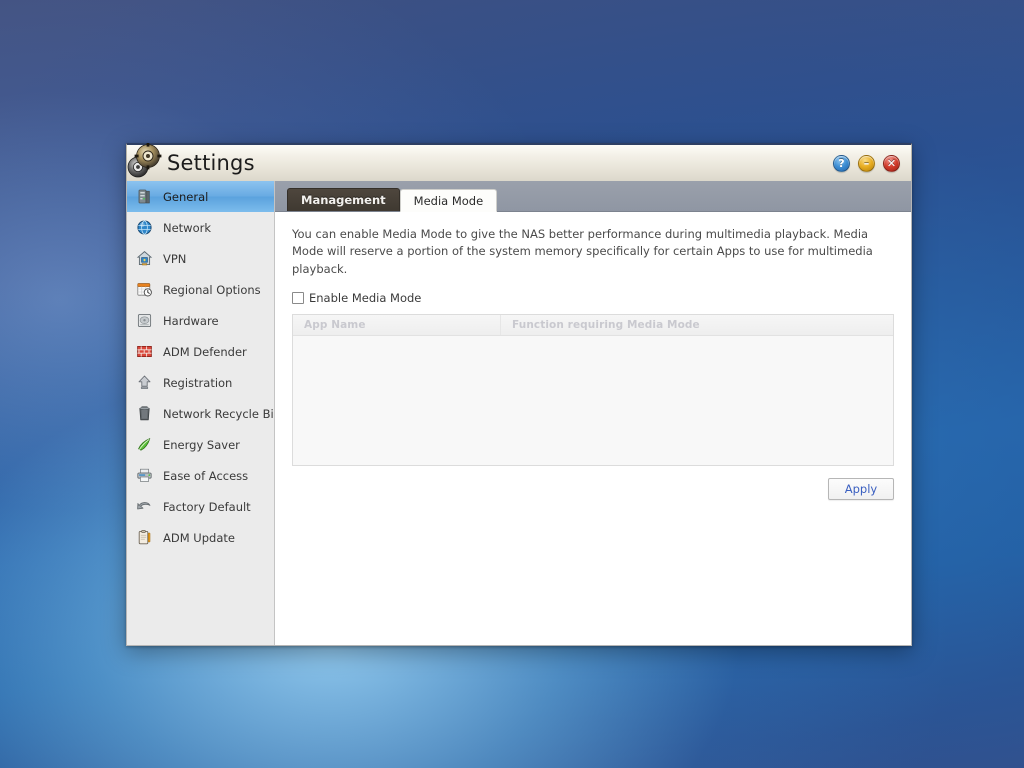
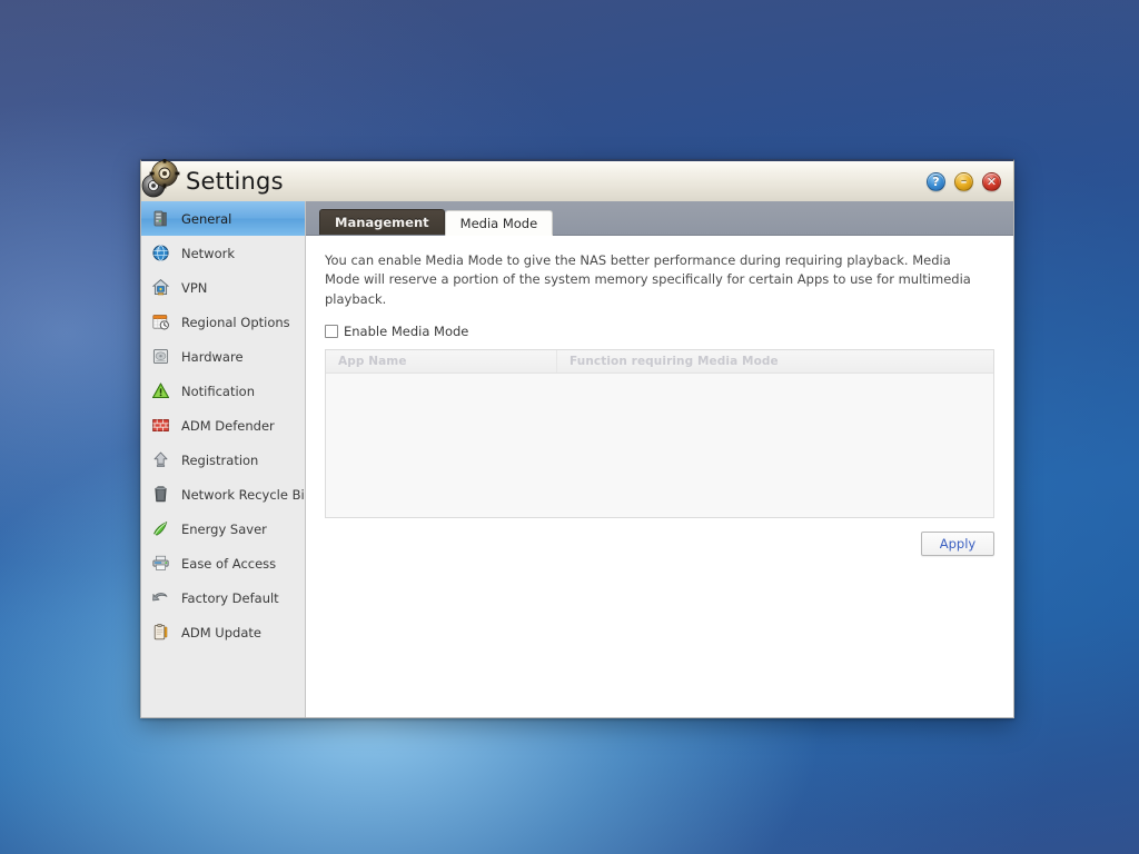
  Settings
  ?
  –
  ✕
  General
  Network
  VPN
  Regional Options
  Hardware
+ Notification
  ADM Defender
  Registration
  Network Recycle Bi
  Energy Saver
  Ease of Access
  Factory Default
  ADM Update
  Management
  Media Mode
- You can enable Media Mode to give the NAS better performance during multimedia playback. Media Mode will reserve a portion of the system memory specifically for certain Apps to use for multimedia playback.
+ You can enable Media Mode to give the NAS better performance during requiring playback. Media Mode will reserve a portion of the system memory specifically for certain Apps to use for multimedia playback.
  Enable Media Mode
  App Name
  Function requiring Media Mode
  Apply
